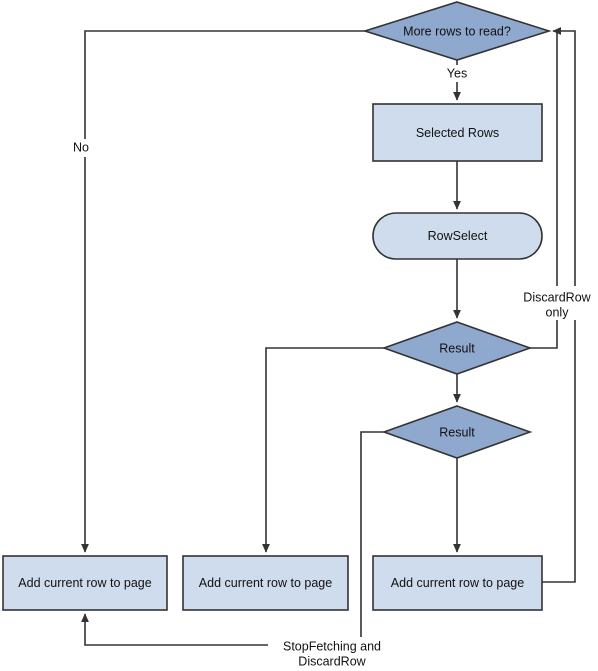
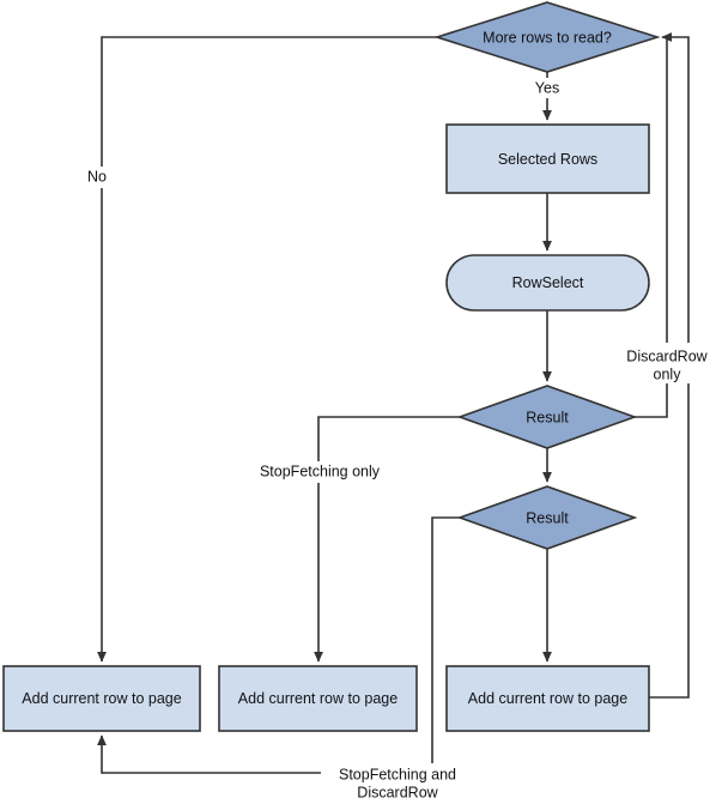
  More rows to read?
  Selected Rows
  RowSelect
  Result
  Result
  Add current row to page
  Add current row to page
  Add current row to page
  Yes
  No
  DiscardRow
  only
+ StopFetching only
  StopFetching and
  DiscardRow
